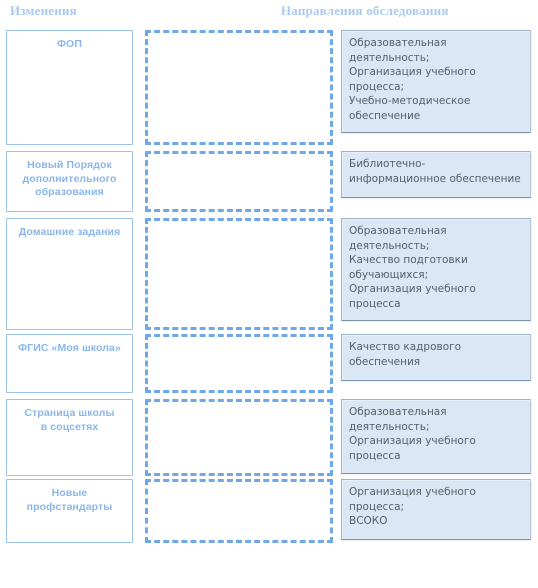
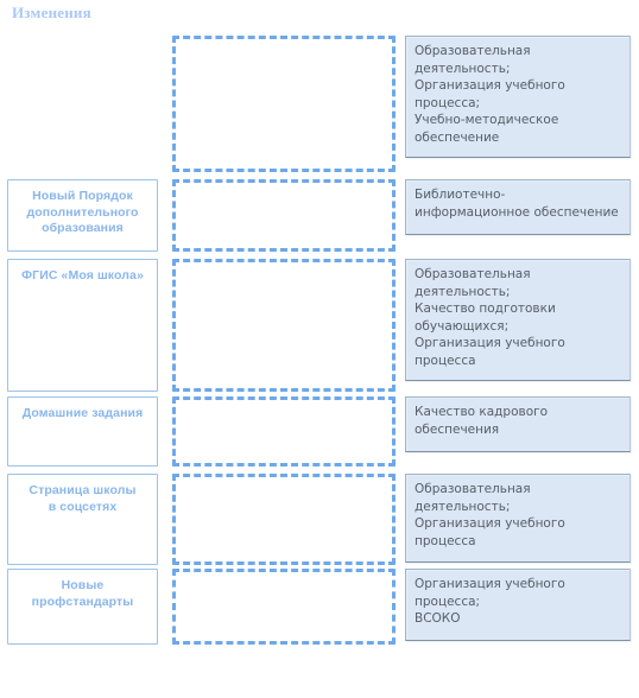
  Изменения
- Направления обследования
- ФОП
  Образовательная
  деятельность;
  Организация учебного
  процесса;
  Учебно-методическое
  обеспечение
  Новый Порядок
  дополнительного
  образования
  Библиотечно-
  информационное обеспечение
- Домашние задания
+ ФГИС «Моя школа»
  Образовательная
  деятельность;
  Качество подготовки
  обучающихся;
  Организация учебного
  процесса
- ФГИС «Моя школа»
+ Домашние задания
  Качество кадрового
  обеспечения
  Страница школы
  в соцсетях
  Образовательная
  деятельность;
  Организация учебного
  процесса
  Новые
  профстандарты
  Организация учебного
  процесса;
  ВСОКО
